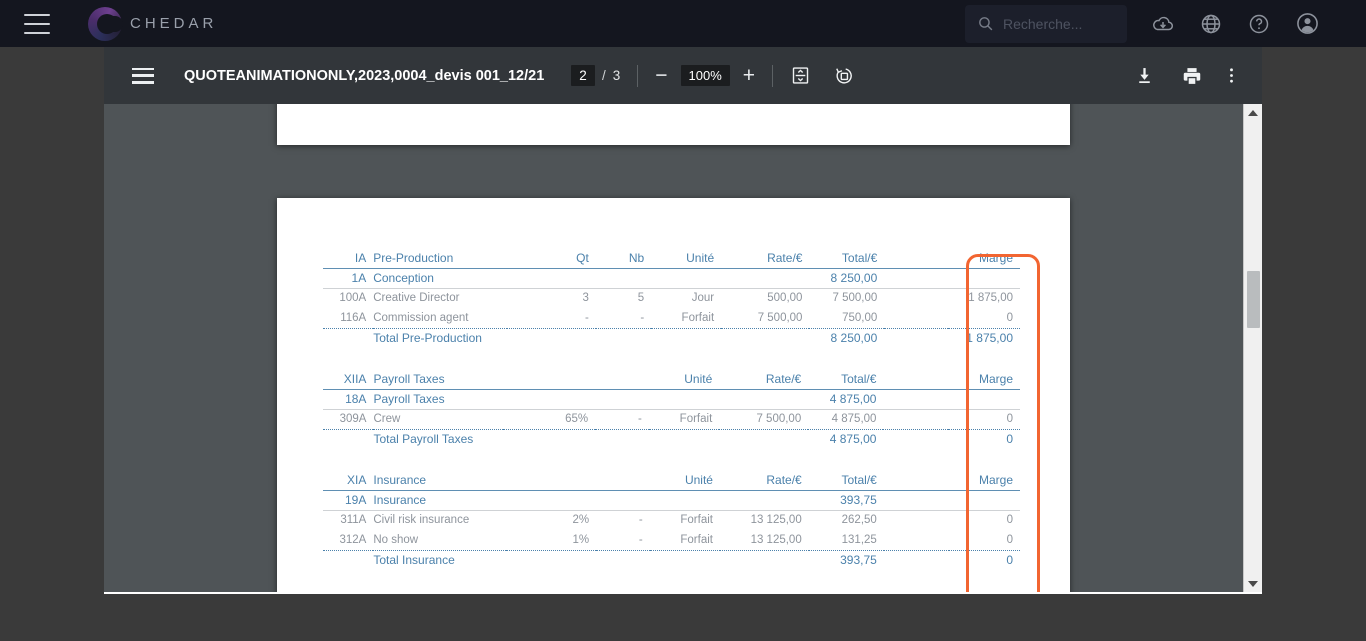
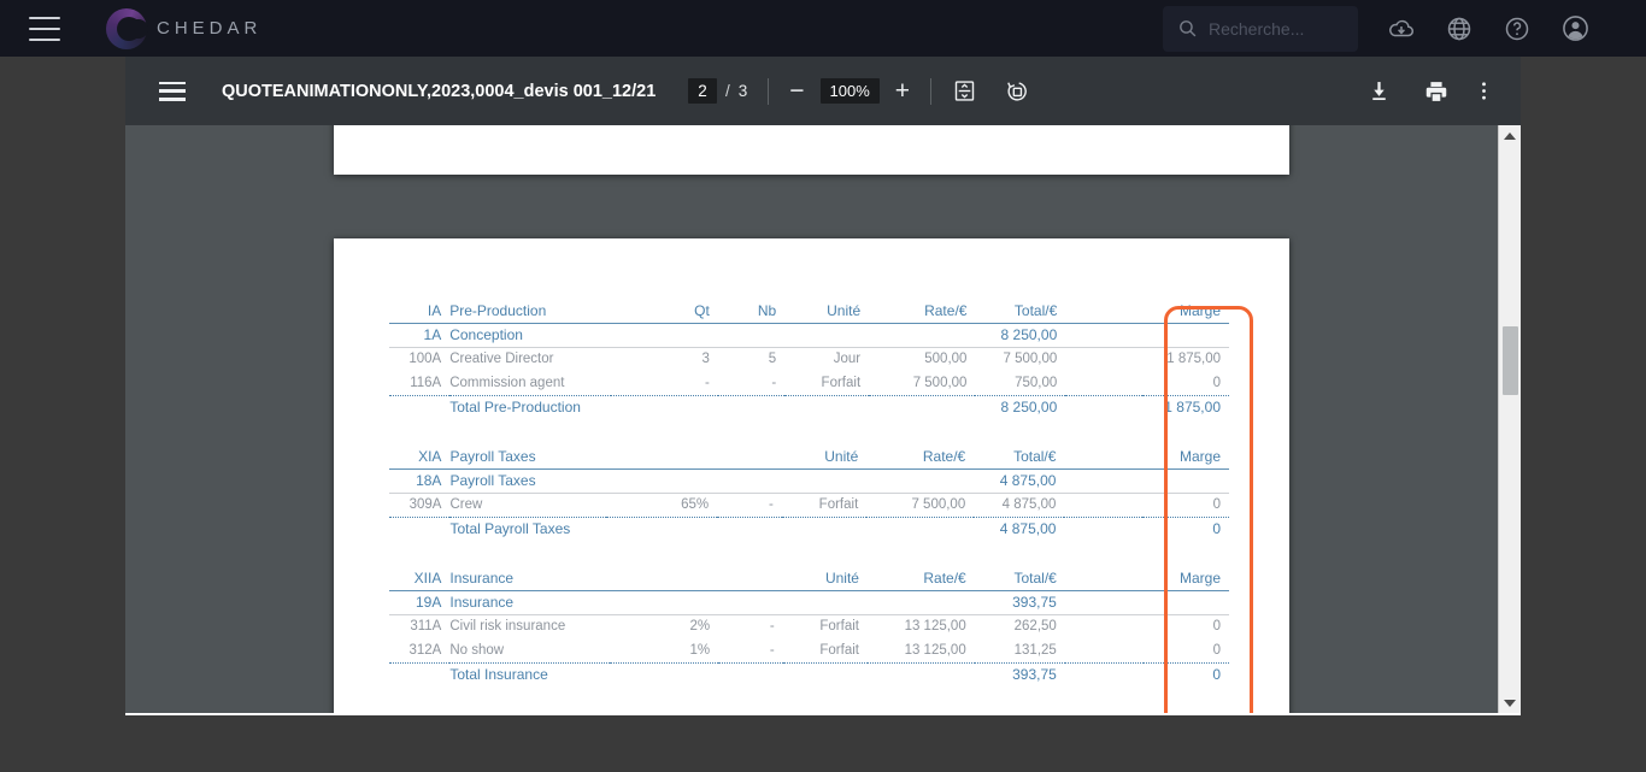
  CHEDAR
  Recherche...
  QUOTEANIMATIONONLY,2023,0004_devis 001_12/21
  2
  /
  3
  −
  100%
  +
  IA	Pre-Production	Qt	Nb	Unité	Rate/€	Total/€		Marge
  1A	Conception					8 250,00
  100A	Creative Director	3	5	Jour	500,00	7 500,00		1 875,00
  116A	Commission agent	-	-	Forfait	7 500,00	750,00		0
  	Total Pre-Production					8 250,00		1 875,00
- XIIA	Payroll Taxes			Unité	Rate/€	Total/€		Marge
+ XIA	Payroll Taxes			Unité	Rate/€	Total/€		Marge
  18A	Payroll Taxes					4 875,00
  309A	Crew	65%	-	Forfait	7 500,00	4 875,00		0
  	Total Payroll Taxes					4 875,00		0
- XIA	Insurance			Unité	Rate/€	Total/€		Marge
+ XIIA	Insurance			Unité	Rate/€	Total/€		Marge
  19A	Insurance					393,75
  311A	Civil risk insurance	2%	-	Forfait	13 125,00	262,50		0
  312A	No show	1%	-	Forfait	13 125,00	131,25		0
  	Total Insurance					393,75		0
